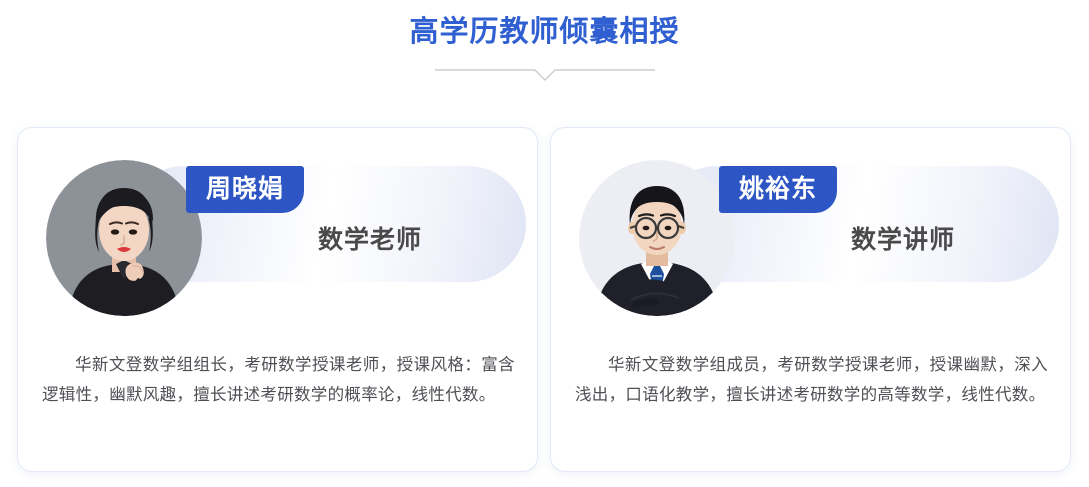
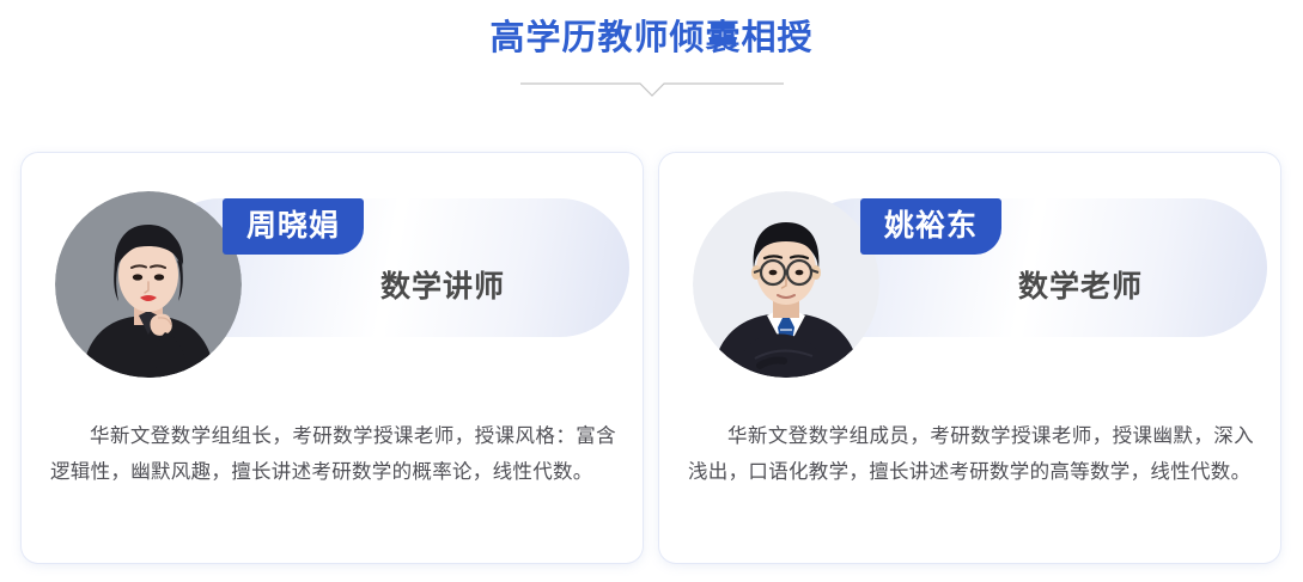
  高学历教师倾囊相授
  周晓娟
- 数学老师
+ 数学讲师
  华新文登数学组组长，考研数学授课老师，授课风格：富含逻辑性，幽默风趣，擅长讲述考研数学的概率论，线性代数。
  姚裕东
- 数学讲师
+ 数学老师
  华新文登数学组成员，考研数学授课老师，授课幽默，深入浅出，口语化教学，擅长讲述考研数学的高等数学，线性代数。
